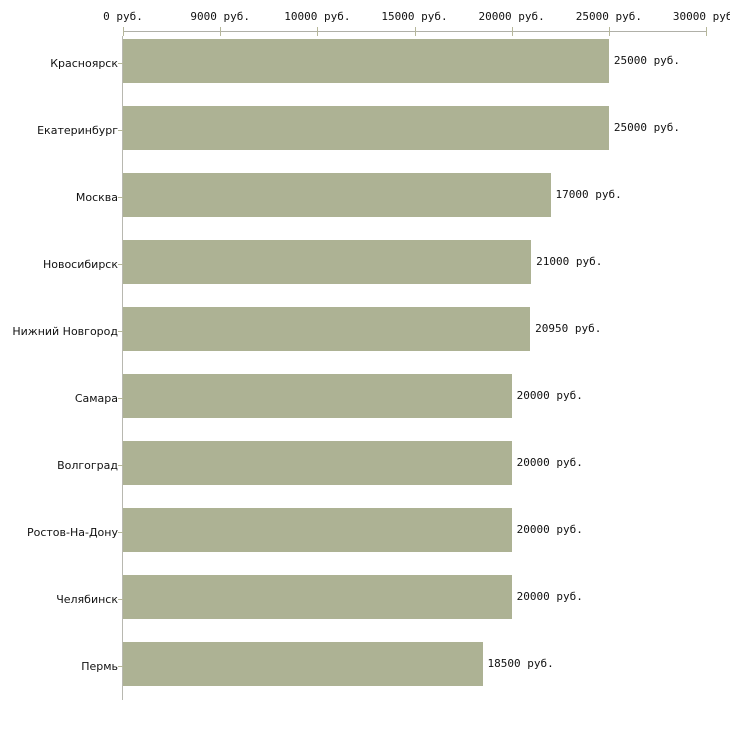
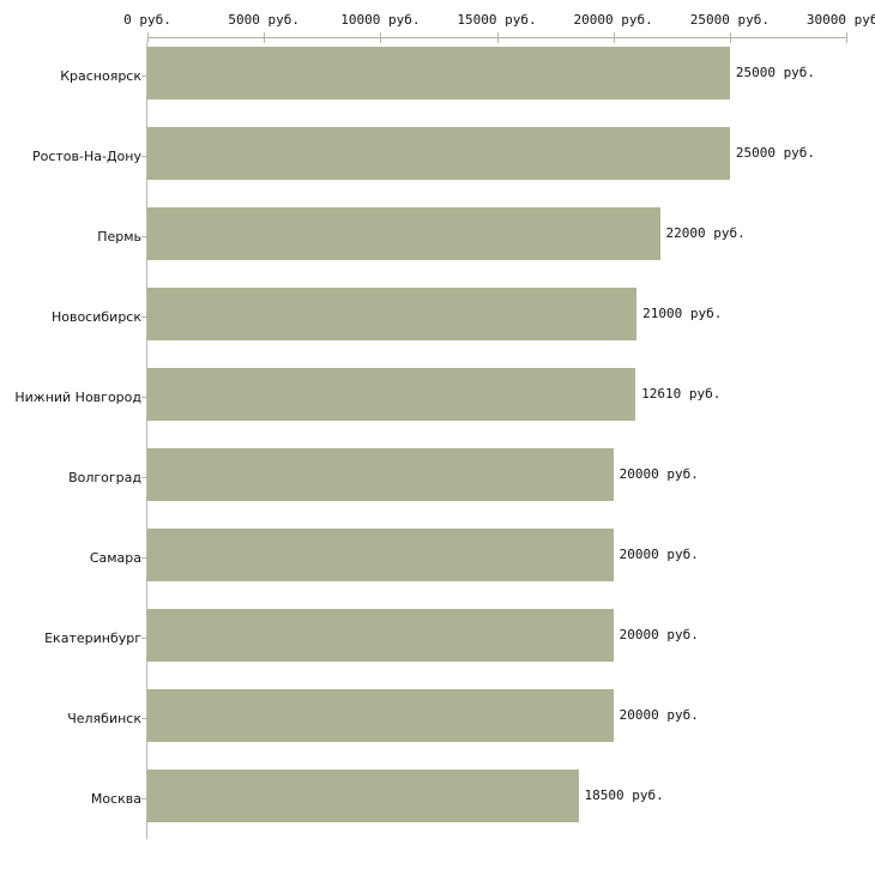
  0 руб.
- 9000 руб.
+ 5000 руб.
  10000 руб.
  15000 руб.
  20000 руб.
  25000 руб.
  30000 руб
  Красноярск
  25000 руб.
- Екатеринбург
+ Ростов-На-Дону
  25000 руб.
- Москва
+ Пермь
- 17000 руб.
+ 22000 руб.
  Новосибирск
  21000 руб.
  Нижний Новгород
- 20950 руб.
+ 12610 руб.
- Самара
+ Волгоград
  20000 руб.
- Волгоград
+ Самара
  20000 руб.
- Ростов-На-Дону
+ Екатеринбург
  20000 руб.
  Челябинск
  20000 руб.
- Пермь
+ Москва
  18500 руб.
